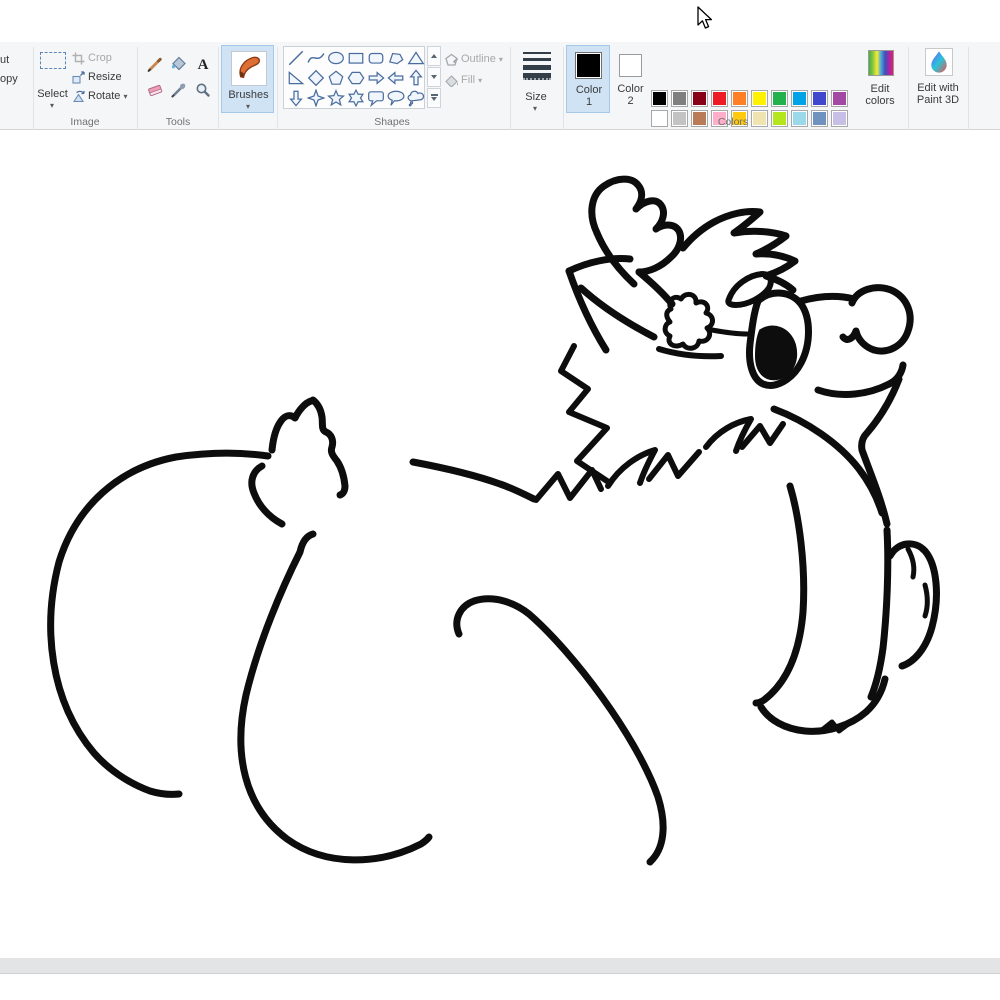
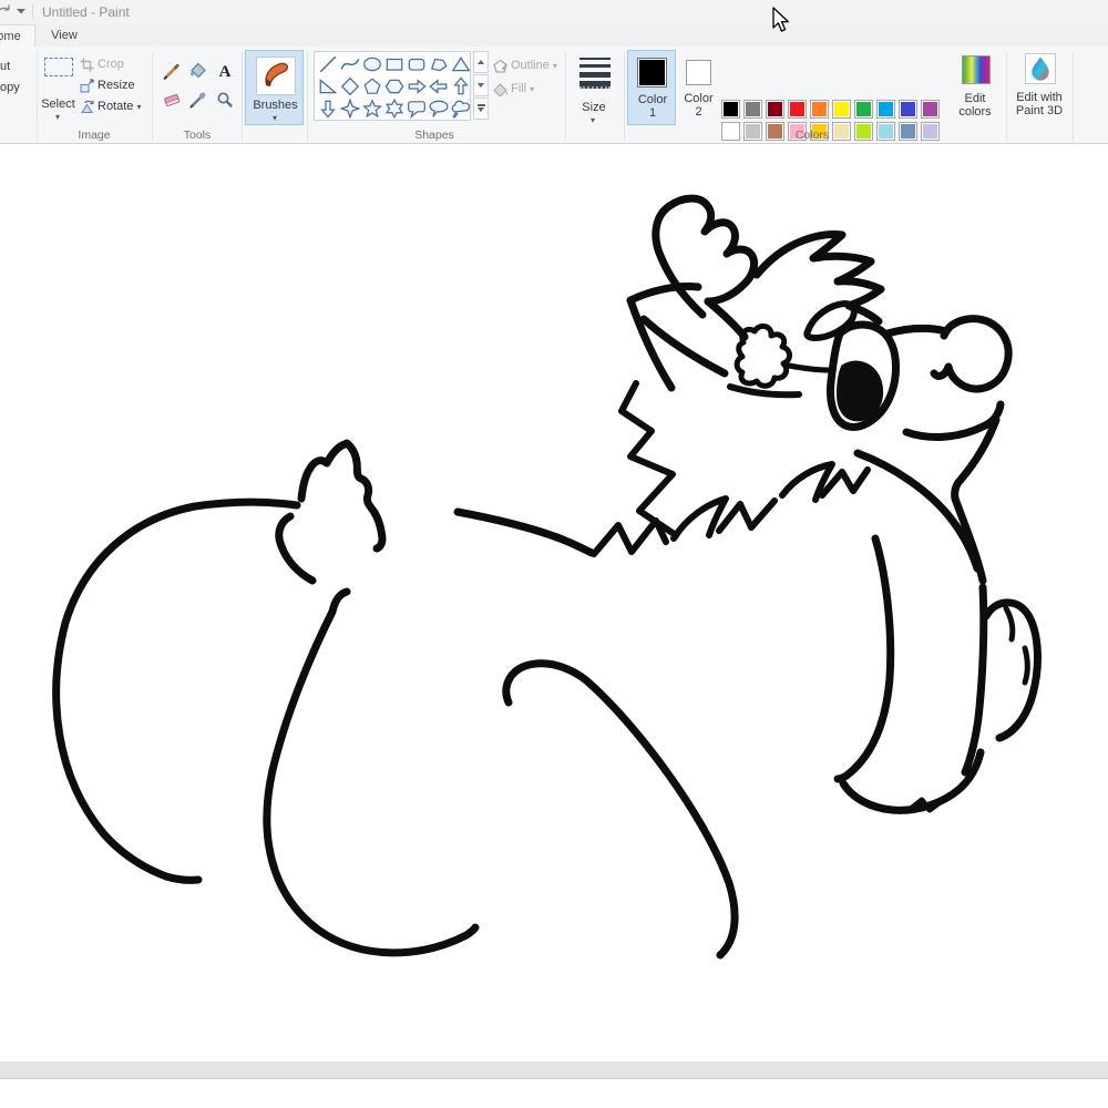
+ Untitled - Paint
+ ome
+ View
  ut
  opy
  Select
  ▾
  Crop
  Resize
  Rotate ▾
  Image
  Tools
  Brushes
  ▾
  Outline ▾
  Fill ▾
  Shapes
  Size
  ▾
  Color
  1
  Color
  2
  Edit
  colors
  Colors
  Edit with
  Paint 3D
  A
